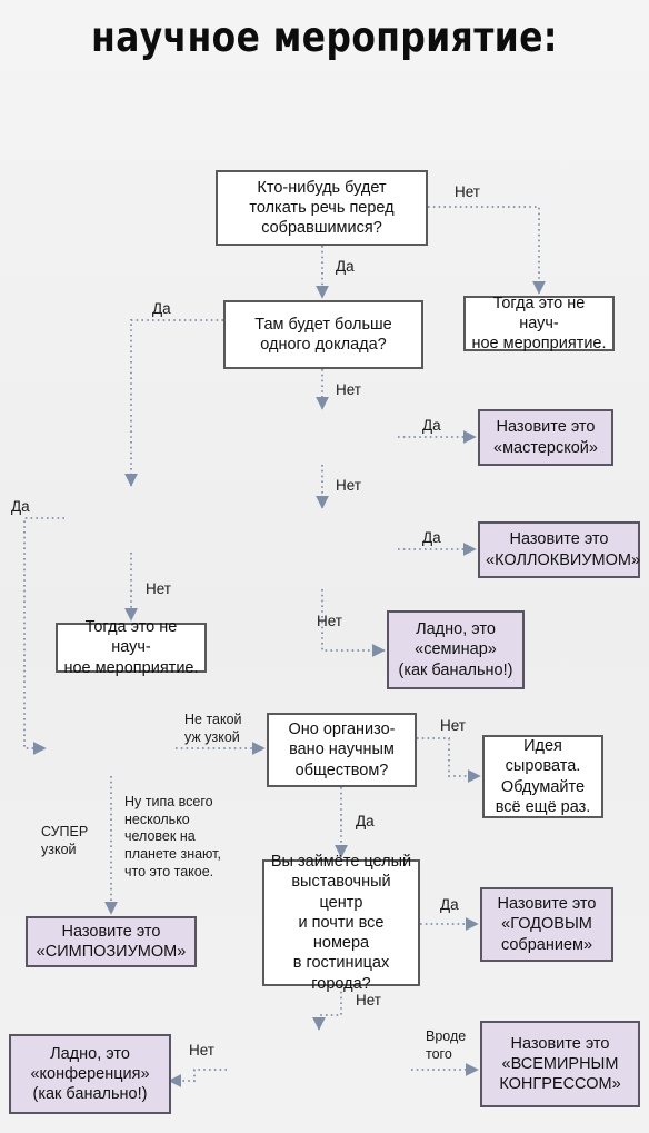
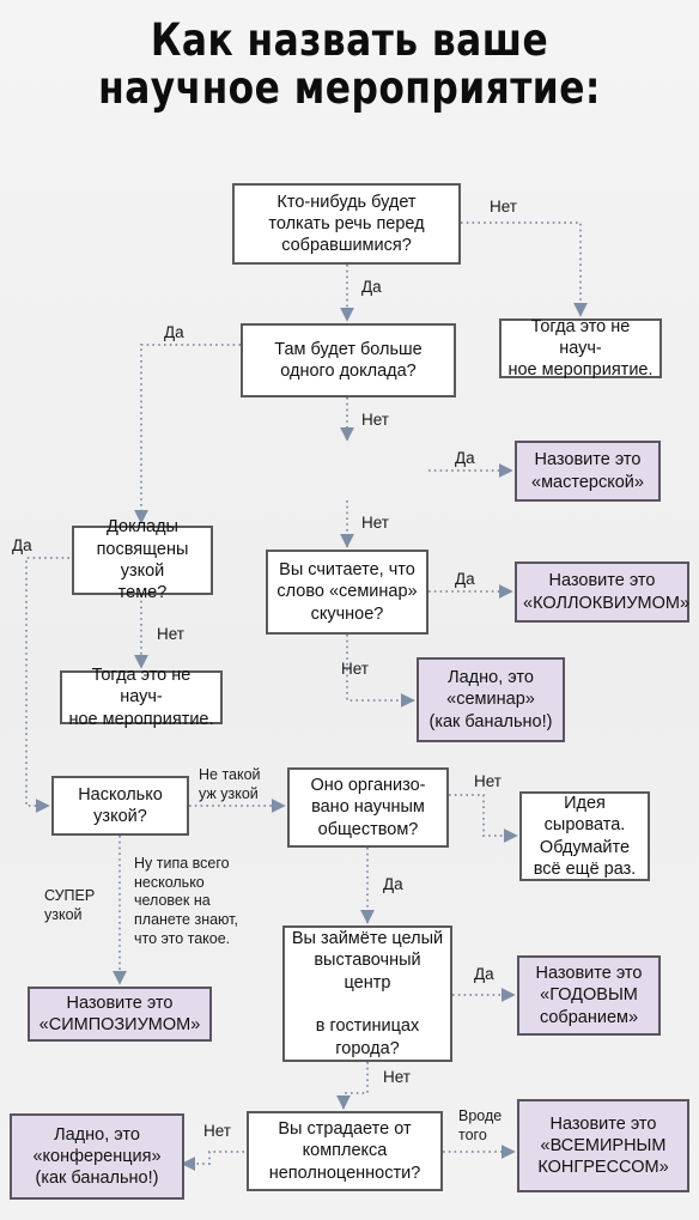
+ Как назвать ваше
  научное мероприятие:
  Кто-нибудь будет
  толкать речь перед
  собравшимися?
  Тогда это не науч-
  ное мероприятие.
  Там будет больше
  одного доклада?
  Назовите это
  «мастерской»
+ Вы считаете, что
+ слово «семинар»
+ скучное?
  Назовите это
  «КОЛЛОКВИУМОМ»
  Ладно, это
  «семинар»
  (как банально!)
+ Доклады
+ посвящены узкой
+ теме?
  Тогда это не науч-
  ное мероприятие.
+ Насколько
+ узкой?
  Назовите это
  «СИМПОЗИУМОМ»
  Оно организо-
  вано научным
  обществом?
  Идея
  сыровата.
  Обдумайте
  всё ещё раз.
  Вы займёте целый
  выставочный центр
- и почти все номера
  в гостиницах
  города?
  Назовите это
  «ГОДОВЫМ
  собранием»
+ Вы страдаете от
+ комплекса
+ неполноценности?
  Ладно, это
  «конференция»
  (как банально!)
  Назовите это
  «ВСЕМИРНЫМ
  КОНГРЕССОМ»
  Нет
  Да
  Да
  Нет
  Да
  Нет
  Да
  Нет
  Да
  Нет
  Не такой
  уж узкой
  СУПЕР
  узкой
  Ну типа всего
  несколько
  человек на
  планете знают,
  что это такое.
  Нет
  Да
  Да
  Нет
  Нет
  Вроде
  того
